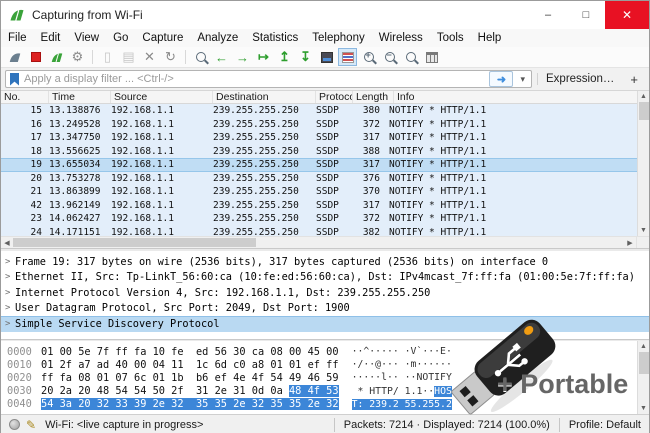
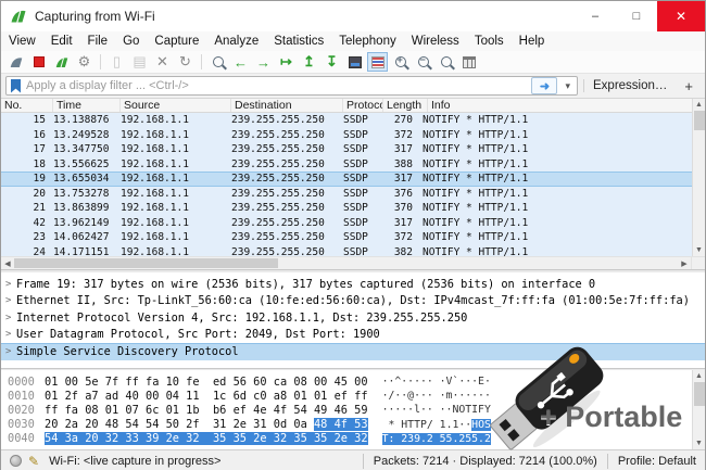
  Capturing from Wi-Fi
  –
  □
  ✕
- File
+ View
  Edit
- View
+ File
  Go
  Capture
  Analyze
  Statistics
  Telephony
  Wireless
  Tools
  Help
  ⚙
  ▯
  ▤
  ✕
  ↻
  ←
  →
  ↦
  ↥
  ↧
  +
  −
  Apply a display filter ... <Ctrl-/>
  ➜
  ▾
  Expression…
  +
  No.
  Time
  Source
  Destination
  Protoco
  Length
  Info
  15
  13.138876
  192.168.1.1
  239.255.255.250
  SSDP
- 380
+ 270
  NOTIFY * HTTP/1.1
  16
  13.249528
  192.168.1.1
  239.255.255.250
  SSDP
  372
  NOTIFY * HTTP/1.1
  17
  13.347750
  192.168.1.1
  239.255.255.250
  SSDP
  317
  NOTIFY * HTTP/1.1
  18
  13.556625
  192.168.1.1
  239.255.255.250
  SSDP
  388
  NOTIFY * HTTP/1.1
  19
  13.655034
  192.168.1.1
  239.255.255.250
  SSDP
  317
  NOTIFY * HTTP/1.1
  20
  13.753278
  192.168.1.1
  239.255.255.250
  SSDP
  376
  NOTIFY * HTTP/1.1
  21
  13.863899
  192.168.1.1
  239.255.255.250
  SSDP
  370
  NOTIFY * HTTP/1.1
  42
  13.962149
  192.168.1.1
  239.255.255.250
  SSDP
  317
  NOTIFY * HTTP/1.1
  23
  14.062427
  192.168.1.1
  239.255.255.250
  SSDP
  372
  NOTIFY * HTTP/1.1
  24
  14.171151
  192.168.1.1
  239.255.255.250
  SSDP
  382
  NOTIFY * HTTP/1.1
  >
  Frame 19: 317 bytes on wire (2536 bits), 317 bytes captured (2536 bits) on interface 0
  >
  Ethernet II, Src: Tp-LinkT_56:60:ca (10:fe:ed:56:60:ca), Dst: IPv4mcast_7f:ff:fa (01:00:5e:7f:ff:fa)
  >
  Internet Protocol Version 4, Src: 192.168.1.1, Dst: 239.255.255.250
  >
  User Datagram Protocol, Src Port: 2049, Dst Port: 1900
  >
  Simple Service Discovery Protocol
  0000
- 01 00 5e 7f ff fa 10 fe ed 56 30 ca 08 00 45 00
+ 01 00 5e 7f ff fa 10 fe ed 56 60 ca 08 00 45 00
  ··^····· ·V`···E·
  0010
  01 2f a7 ad 40 00 04 11 1c 6d c0 a8 01 01 ef ff
  ·/··@··· ·m······
  0020
  ff fa 08 01 07 6c 01 1b b6 ef 4e 4f 54 49 46 59
  ·····l·· ··NOTIFY
  0030
  20 2a 20 48 54 54 50 2f 31 2e 31 0d 0a 48 4f 53
  * HTTP/ 1.1··HOS
  0040
  54 3a 20 32 33 39 2e 32 35 35 2e 32 35 35 2e 32
  T: 239.2 55.255.2
  ✎
  Wi-Fi: <live capture in progress>
  Packets: 7214 · Displayed: 7214 (100.0%)
  Profile: Default
  + Portable
